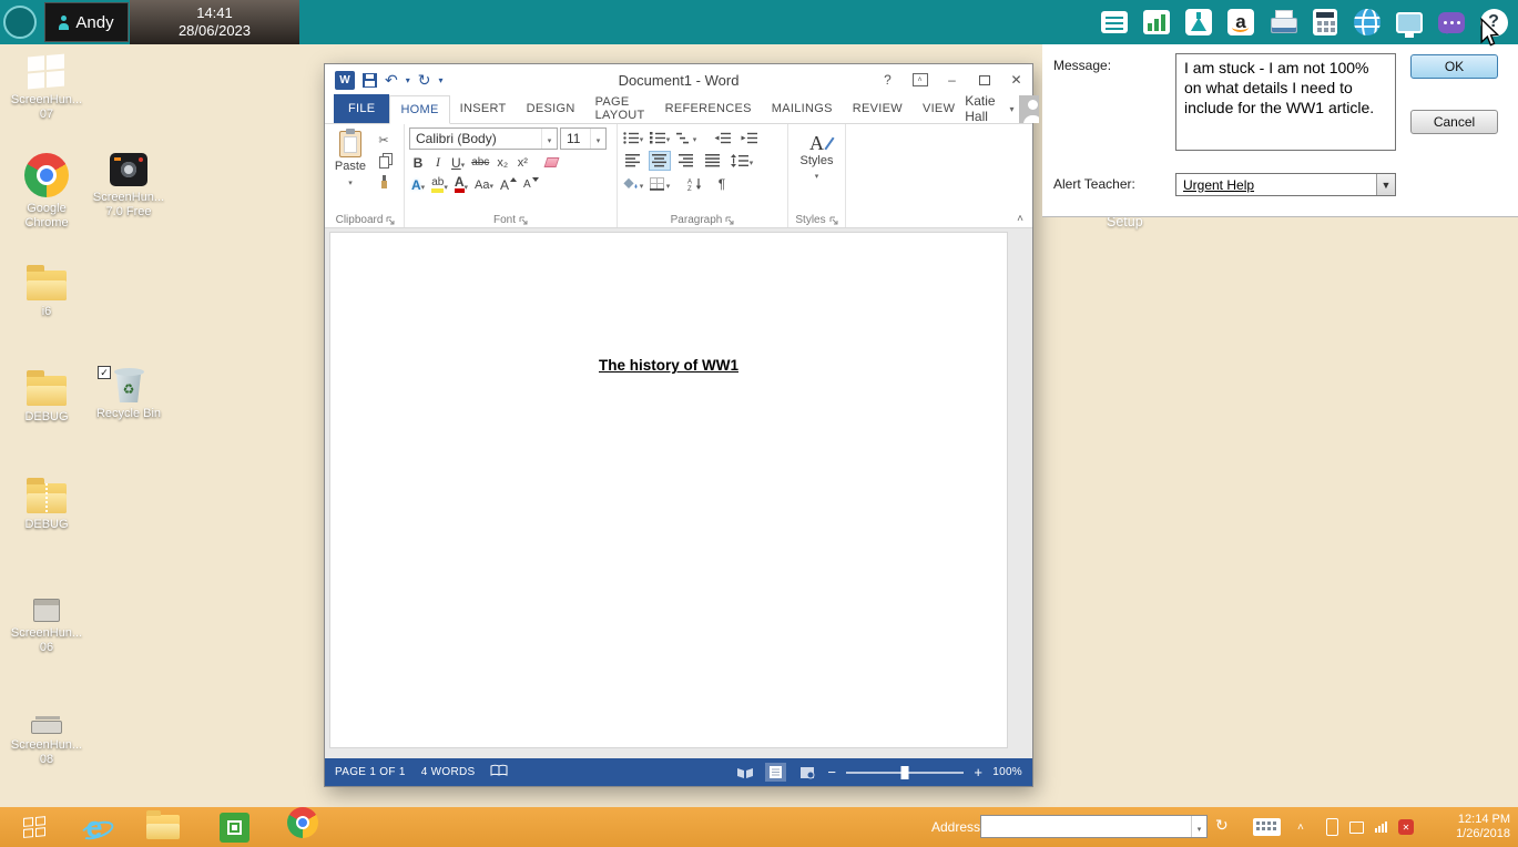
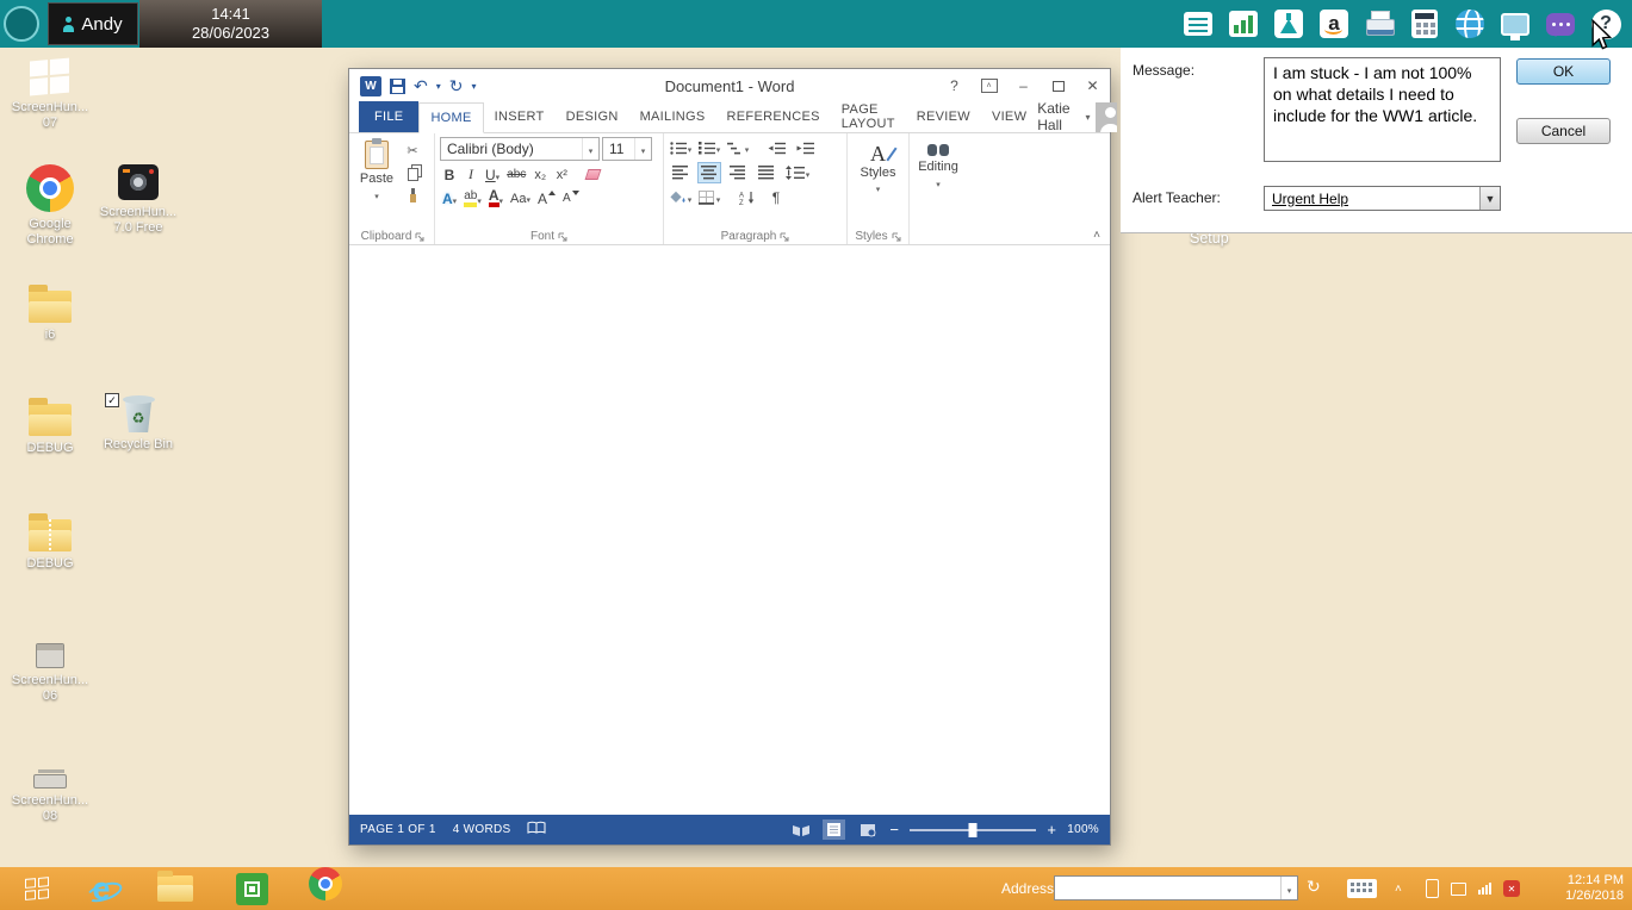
  ScreenHun... 07
  Google Chrome
  ScreenHun... 7.0 Free
  i6
  DEBUG
  ✓
  ♻
  Recycle Bin
  DEBUG
  ScreenHun... 06
  ScreenHun... 08
  Setup
  Andy
  14:41
  28/06/2023
  a
  ?
  Message:
  I am stuck - I am not 100% on what details I need to include for the WW1 article.
  OK
  Cancel
  Alert Teacher:
  Urgent Help
  ▼
  W
  ↶
  ▾
  ↻
  ▾
  Document1 - Word
  ?
  –
  ✕
  FILE
  HOME
  INSERT
  DESIGN
- PAGE LAYOUT
+ MAILINGS
  REFERENCES
- MAILINGS
+ PAGE LAYOUT
  REVIEW
  VIEW
  Katie Hall
  ▾
  Paste
  ✂
  Clipboard
  Calibri (Body)
  11
  B
  I
  U
  abc
  x₂
  x²
  A
  ab
  A
  Aa
  A
  A
  Font
  ¶
  Paragraph
  A
  Styles
  Styles
+ Editing
  ˄
- The history of WW1
  PAGE 1 OF 1
  4 WORDS
  −
  +
  100%
  e
  Address
  ↻
  ˄
  ✕
  12:14 PM
  1/26/2018
